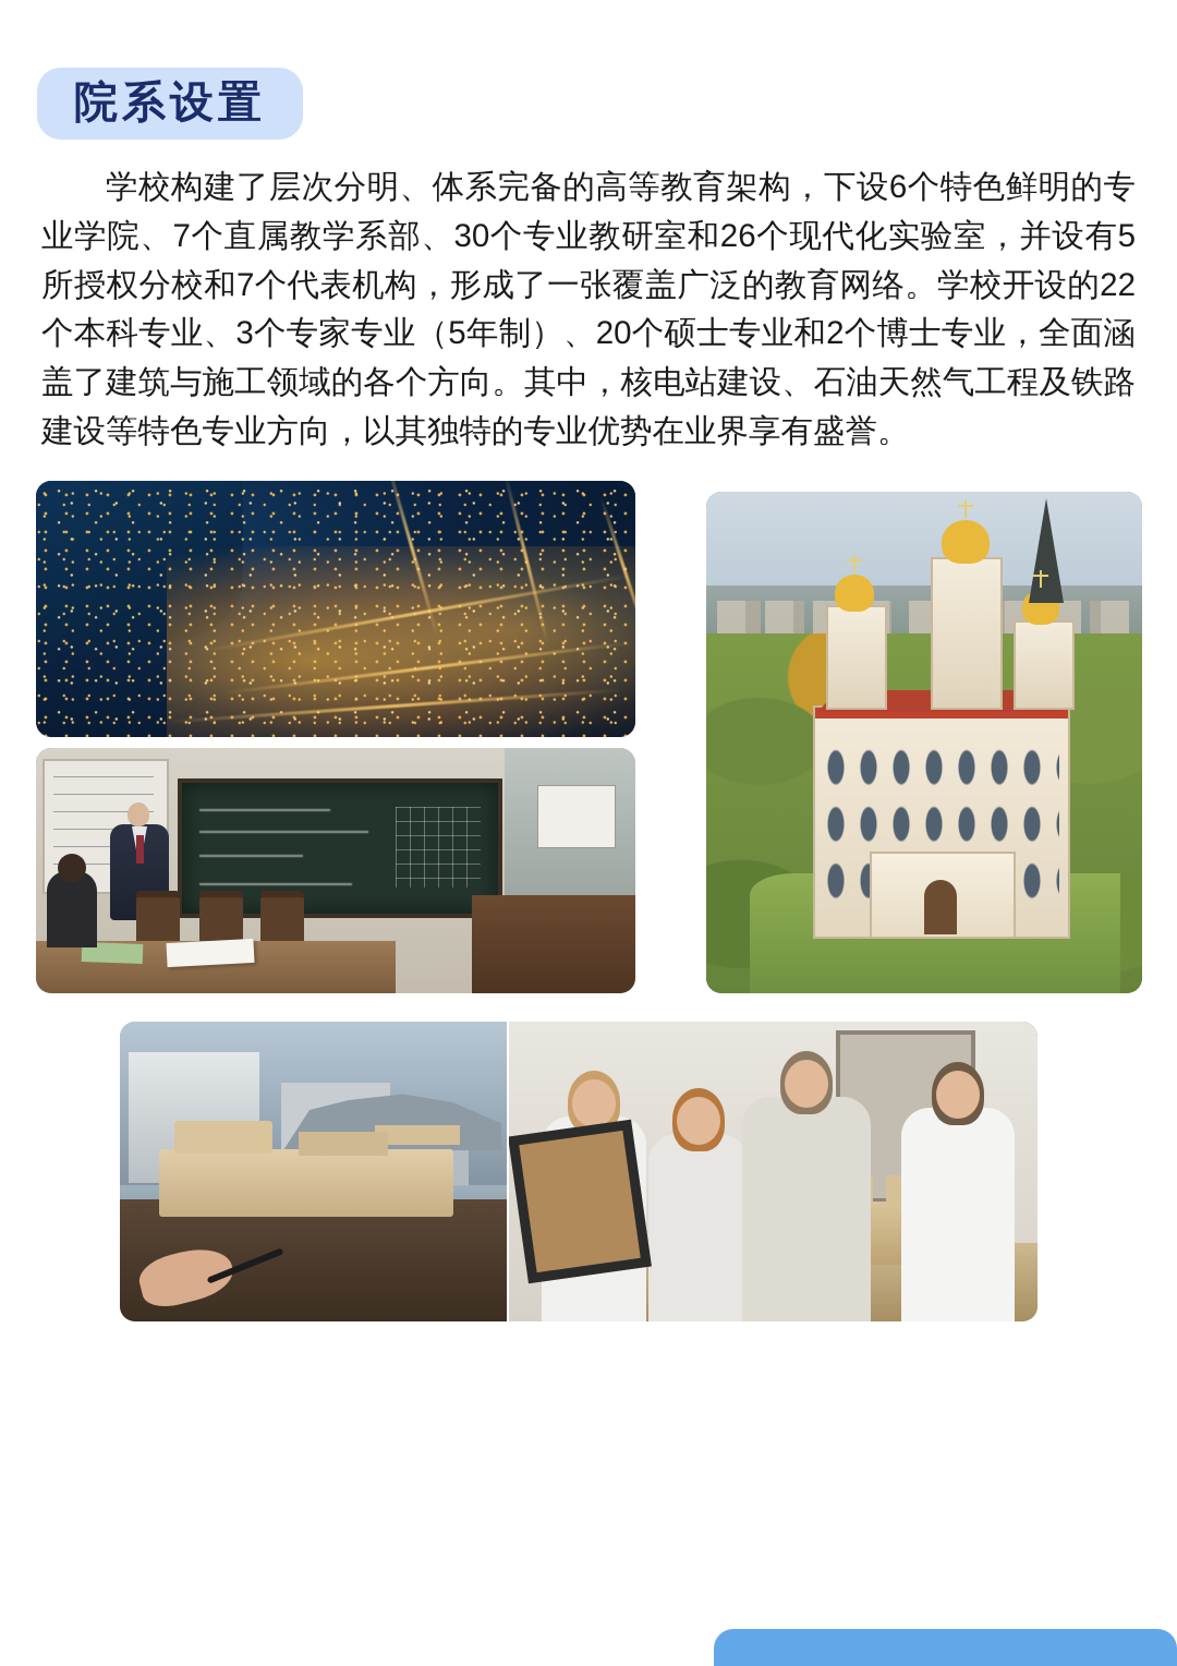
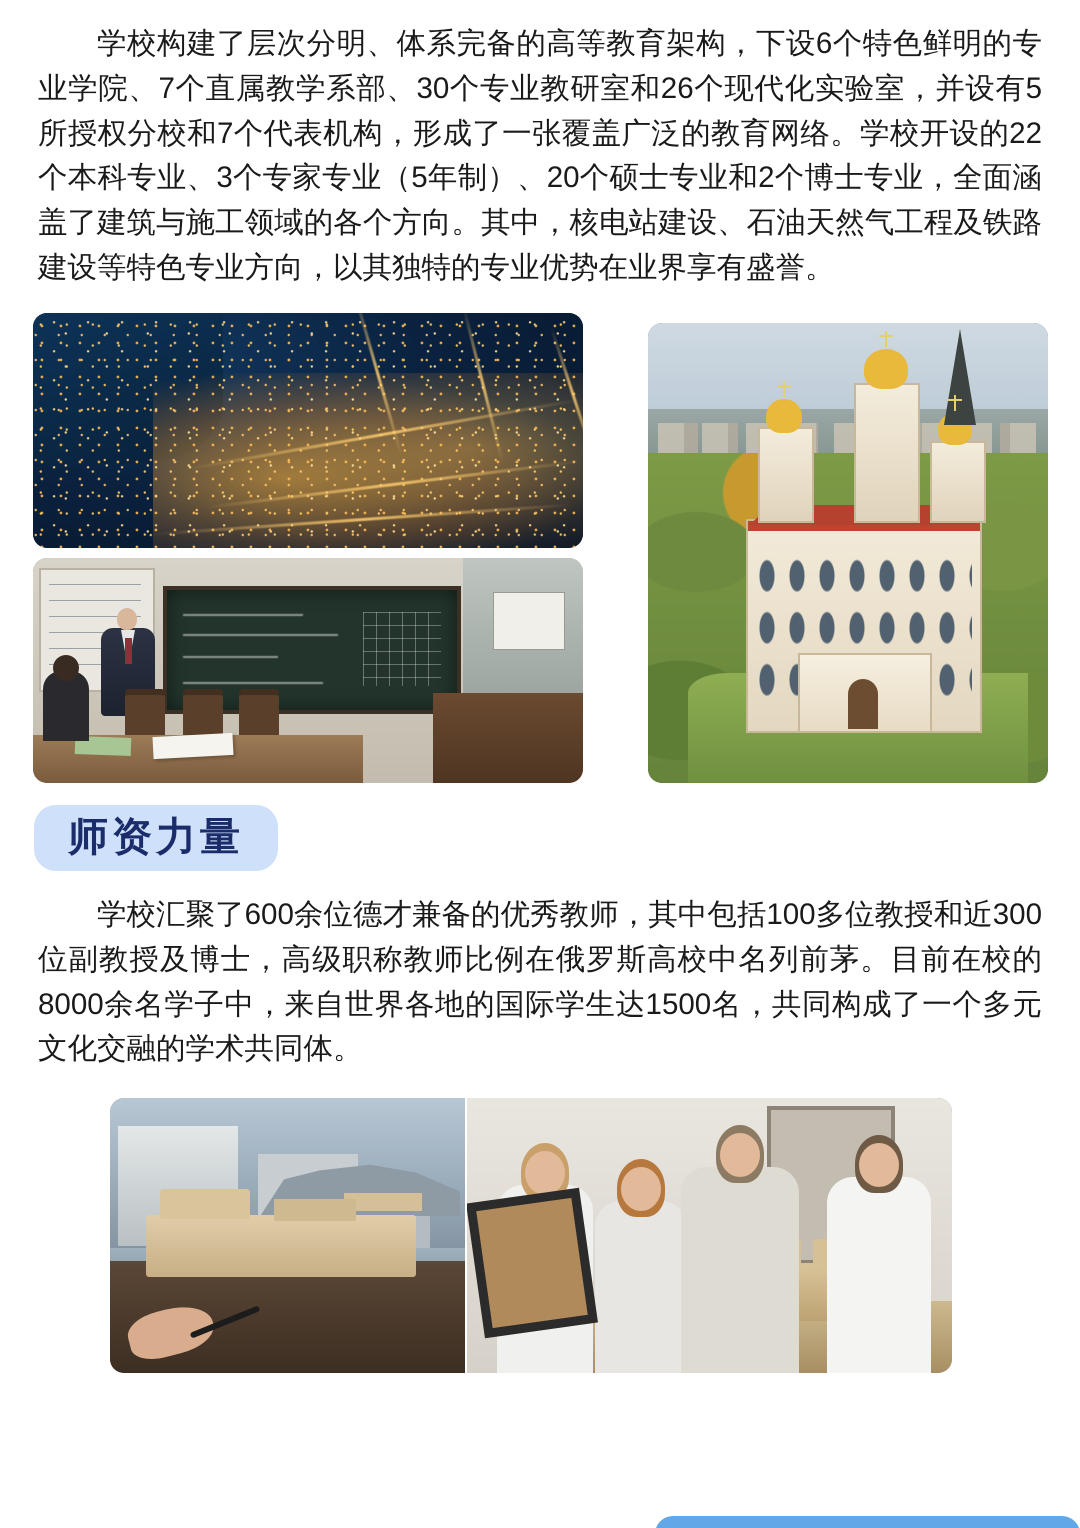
- 院系设置
  学校构建了层次分明、体系完备的高等教育架构，下设6个特色鲜明的专业学院、7个直属教学系部、30个专业教研室和26个现代化实验室，并设有5所授权分校和7个代表机构，形成了一张覆盖广泛的教育网络。学校开设的22个本科专业、3个专家专业（5年制）、20个硕士专业和2个博士专业，全面涵盖了建筑与施工领域的各个方向。其中，核电站建设、石油天然气工程及铁路建设等特色专业方向，以其独特的专业优势在业界享有盛誉。
+ 师资力量
+ 学校汇聚了600余位德才兼备的优秀教师，其中包括100多位教授和近300位副教授及博士，高级职称教师比例在俄罗斯高校中名列前茅。目前在校的8000余名学子中，来自世界各地的国际学生达1500名，共同构成了一个多元文化交融的学术共同体。
